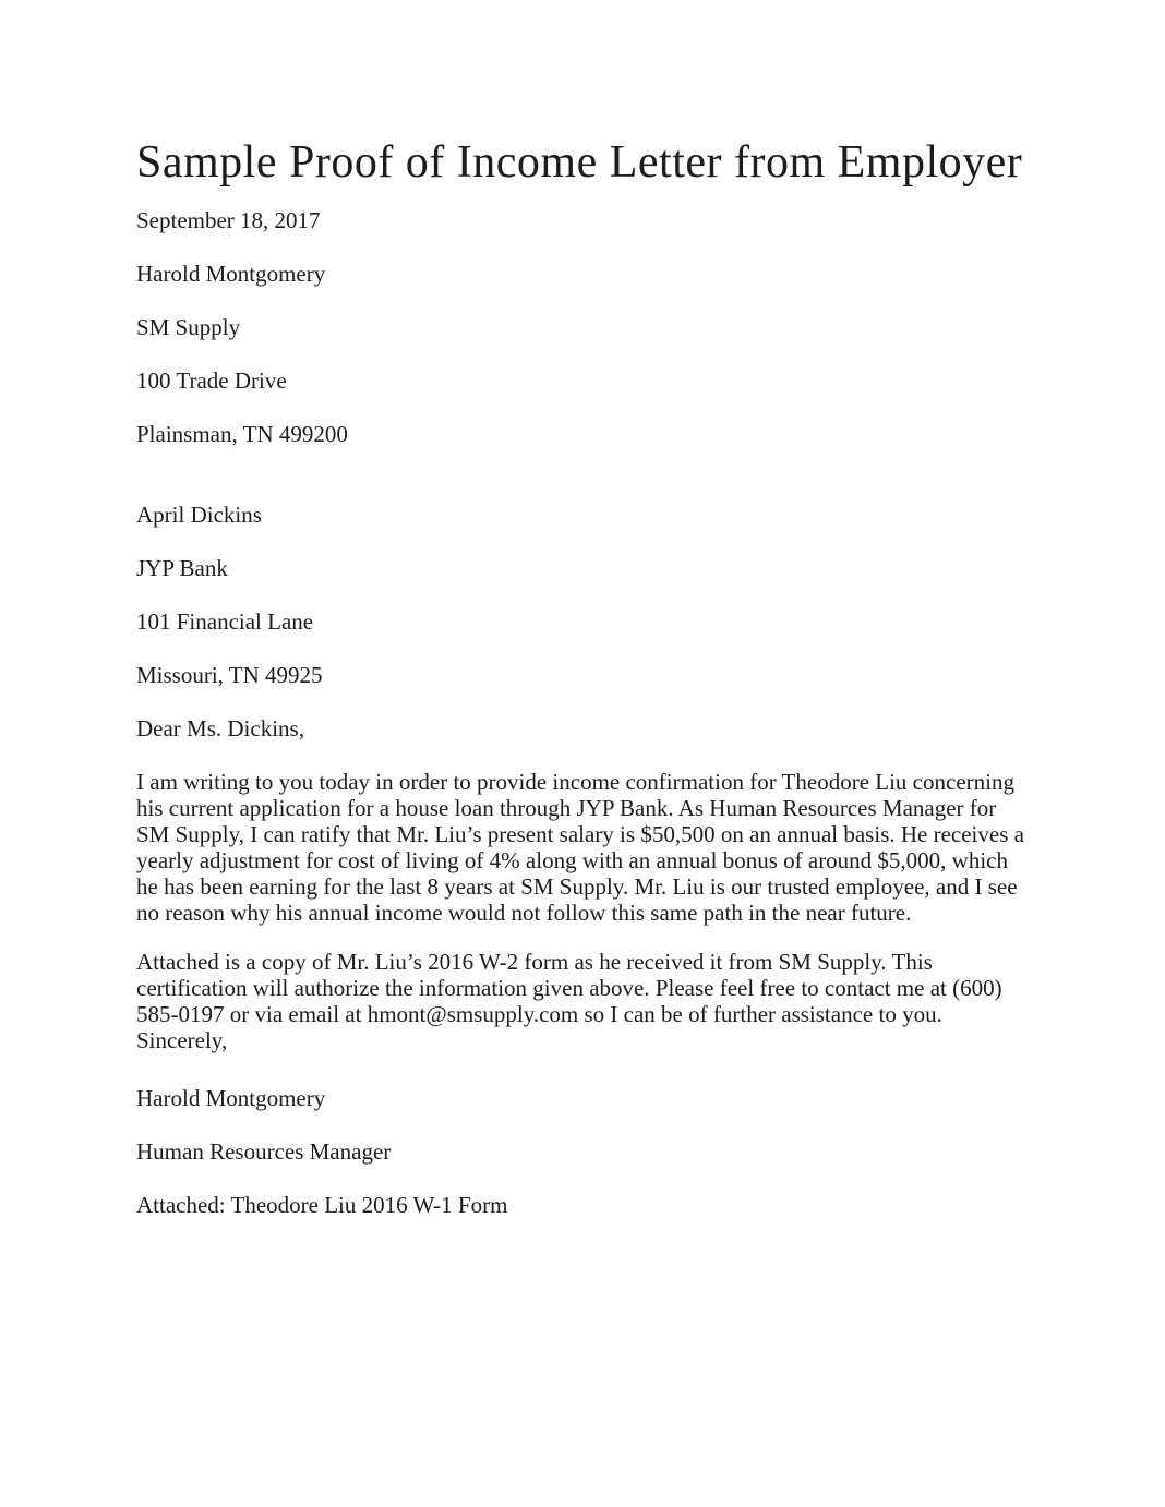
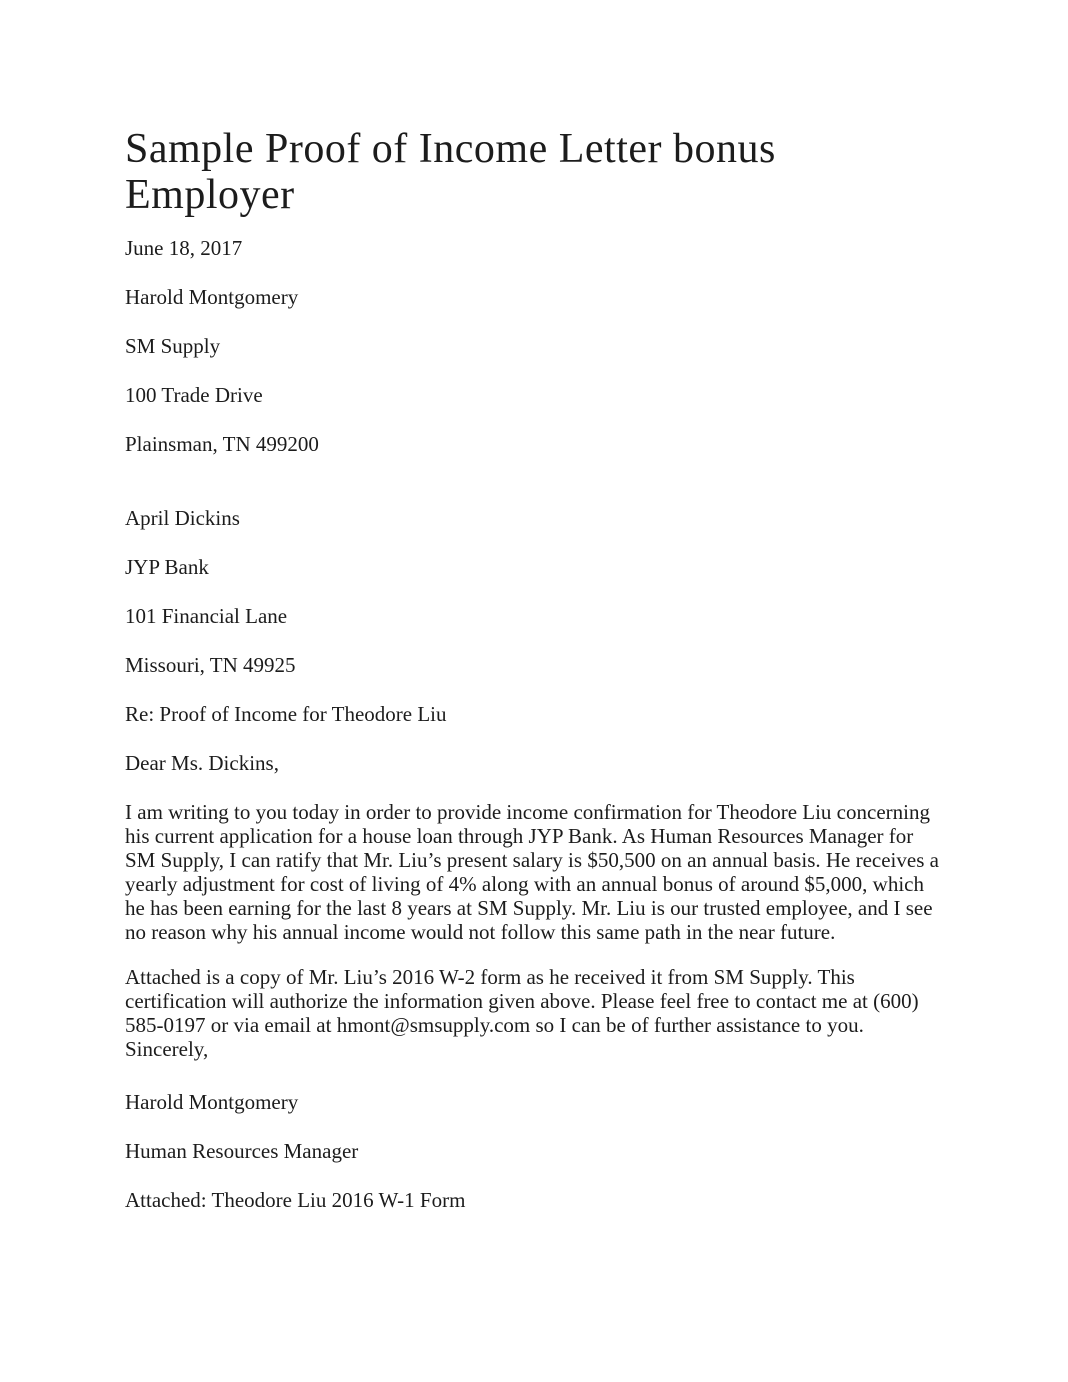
- Sample Proof of Income Letter from Employer
+ Sample Proof of Income Letter bonus Employer
- September 18, 2017
+ June 18, 2017
  Harold Montgomery
  SM Supply
  100 Trade Drive
  Plainsman, TN 499200
  April Dickins
  JYP Bank
  101 Financial Lane
  Missouri, TN 49925
+ Re: Proof of Income for Theodore Liu
  Dear Ms. Dickins,
  I am writing to you today in order to provide income confirmation for Theodore Liu concerning his current application for a house loan through JYP Bank. As Human Resources Manager for SM Supply, I can ratify that Mr. Liu’s present salary is $50,500 on an annual basis. He receives a yearly adjustment for cost of living of 4% along with an annual bonus of around $5,000, which he has been earning for the last 8 years at SM Supply. Mr. Liu is our trusted employee, and I see no reason why his annual income would not follow this same path in the near future.
  Attached is a copy of Mr. Liu’s 2016 W-2 form as he received it from SM Supply. This certification will authorize the information given above. Please feel free to contact me at (600) 585-0197 or via email at hmont@smsupply.com so I can be of further assistance to you.
  Sincerely,
  Harold Montgomery
  Human Resources Manager
  Attached: Theodore Liu 2016 W-1 Form
